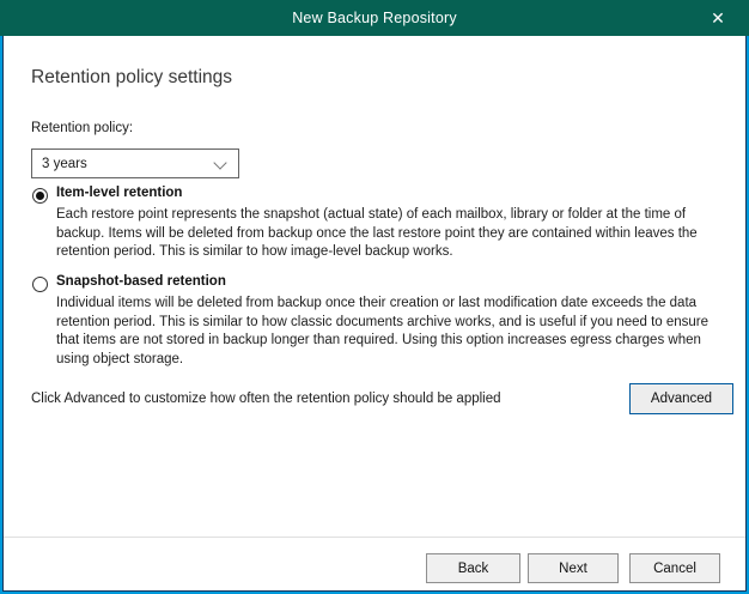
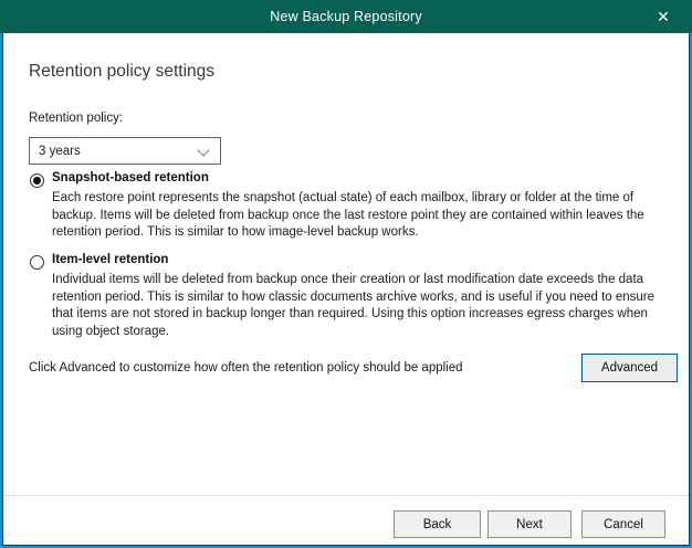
  New Backup Repository
  ✕
  Retention policy settings
  Retention policy:
  3 years
- Item-level retention
+ Snapshot-based retention
  Each restore point represents the snapshot (actual state) of each mailbox, library or folder at the time of backup. Items will be deleted from backup once the last restore point they are contained within leaves the retention period. This is similar to how image-level backup works.
- Snapshot-based retention
+ Item-level retention
  Individual items will be deleted from backup once their creation or last modification date exceeds the data retention period. This is similar to how classic documents archive works, and is useful if you need to ensure that items are not stored in backup longer than required. Using this option increases egress charges when using object storage.
  Click Advanced to customize how often the retention policy should be applied
  Advanced
  Back
  Next
  Cancel
